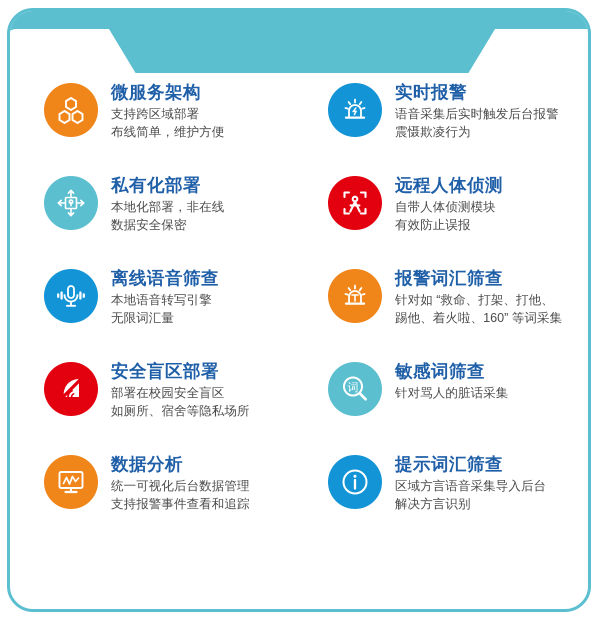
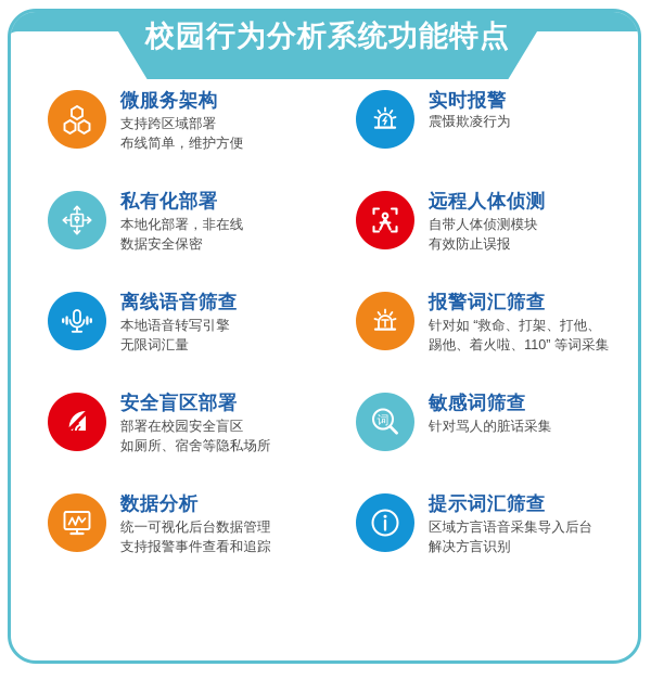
+ 校园行为分析系统功能特点
  微服务架构
  支持跨区域部署
  布线简单，维护方便
  实时报警
- 语音采集后实时触发后台报警
  震慑欺凌行为
  私有化部署
  本地化部署，非在线
  数据安全保密
  远程人体侦测
  自带人体侦测模块
  有效防止误报
  离线语音筛查
  本地语音转写引擎
  无限词汇量
  报警词汇筛查
  针对如 “救命、打架、打他、
- 踢他、着火啦、160” 等词采集
+ 踢他、着火啦、110” 等词采集
  安全盲区部署
  部署在校园安全盲区
  如厕所、宿舍等隐私场所
  词
  敏感词筛查
  针对骂人的脏话采集
  数据分析
  统一可视化后台数据管理
  支持报警事件查看和追踪
  提示词汇筛查
  区域方言语音采集导入后台
  解决方言识别
